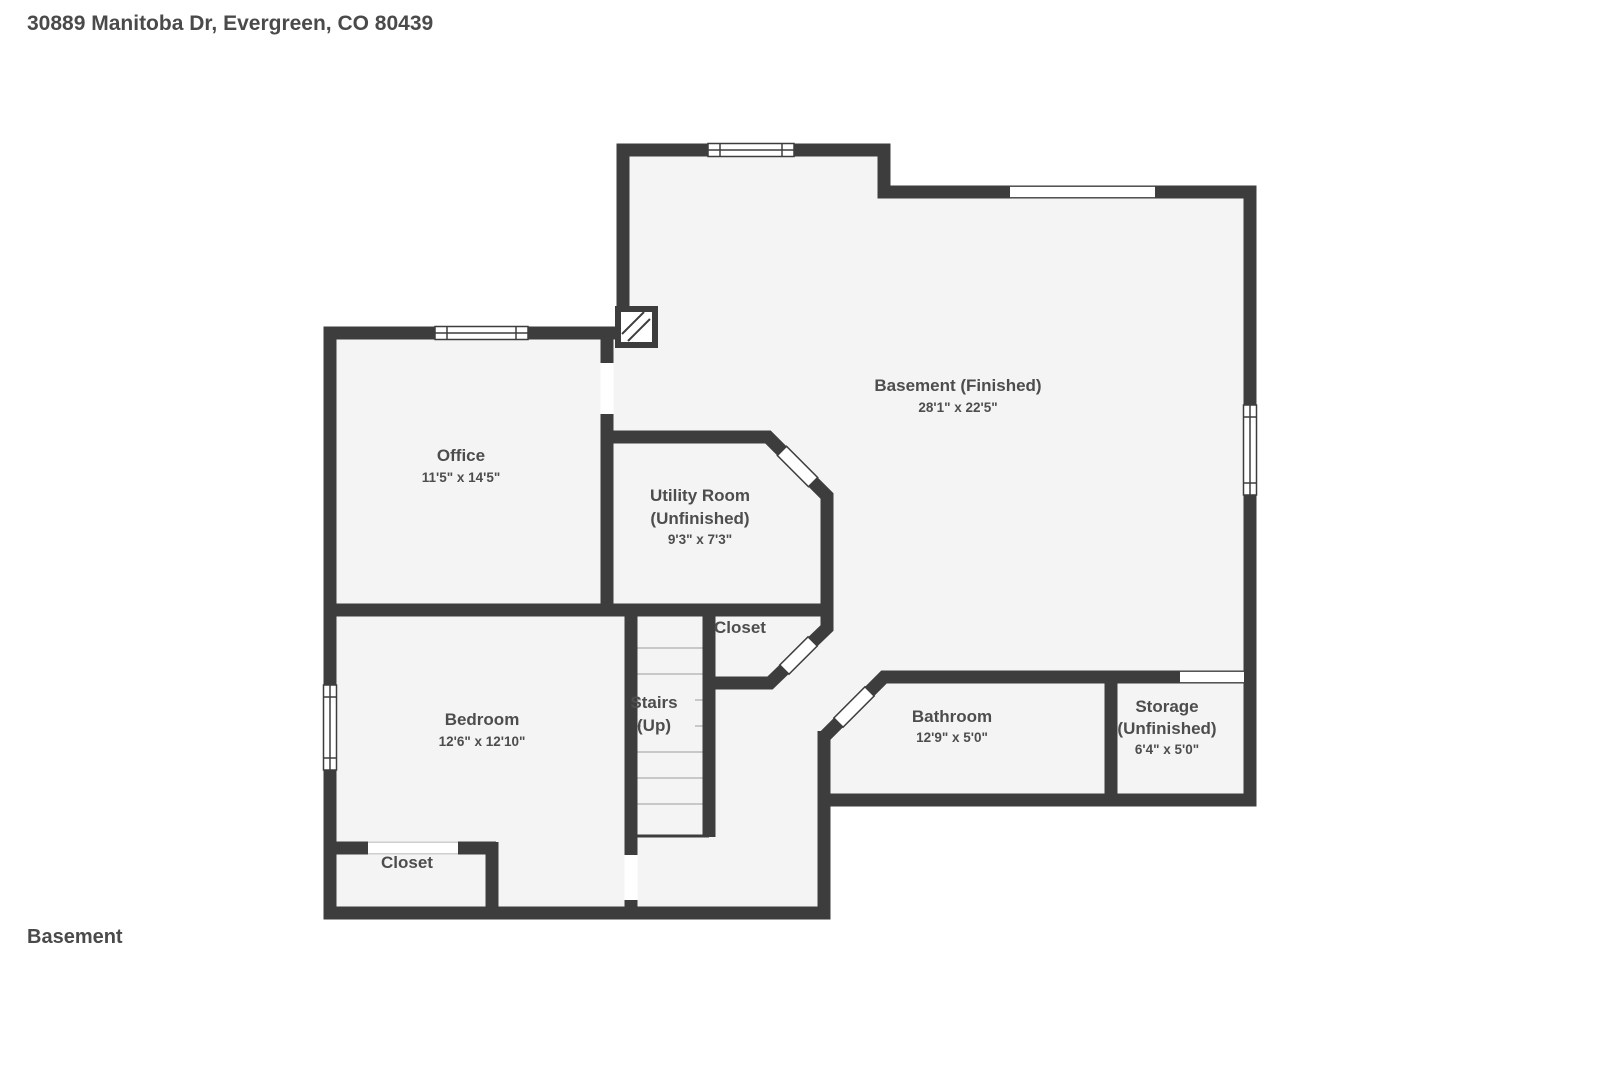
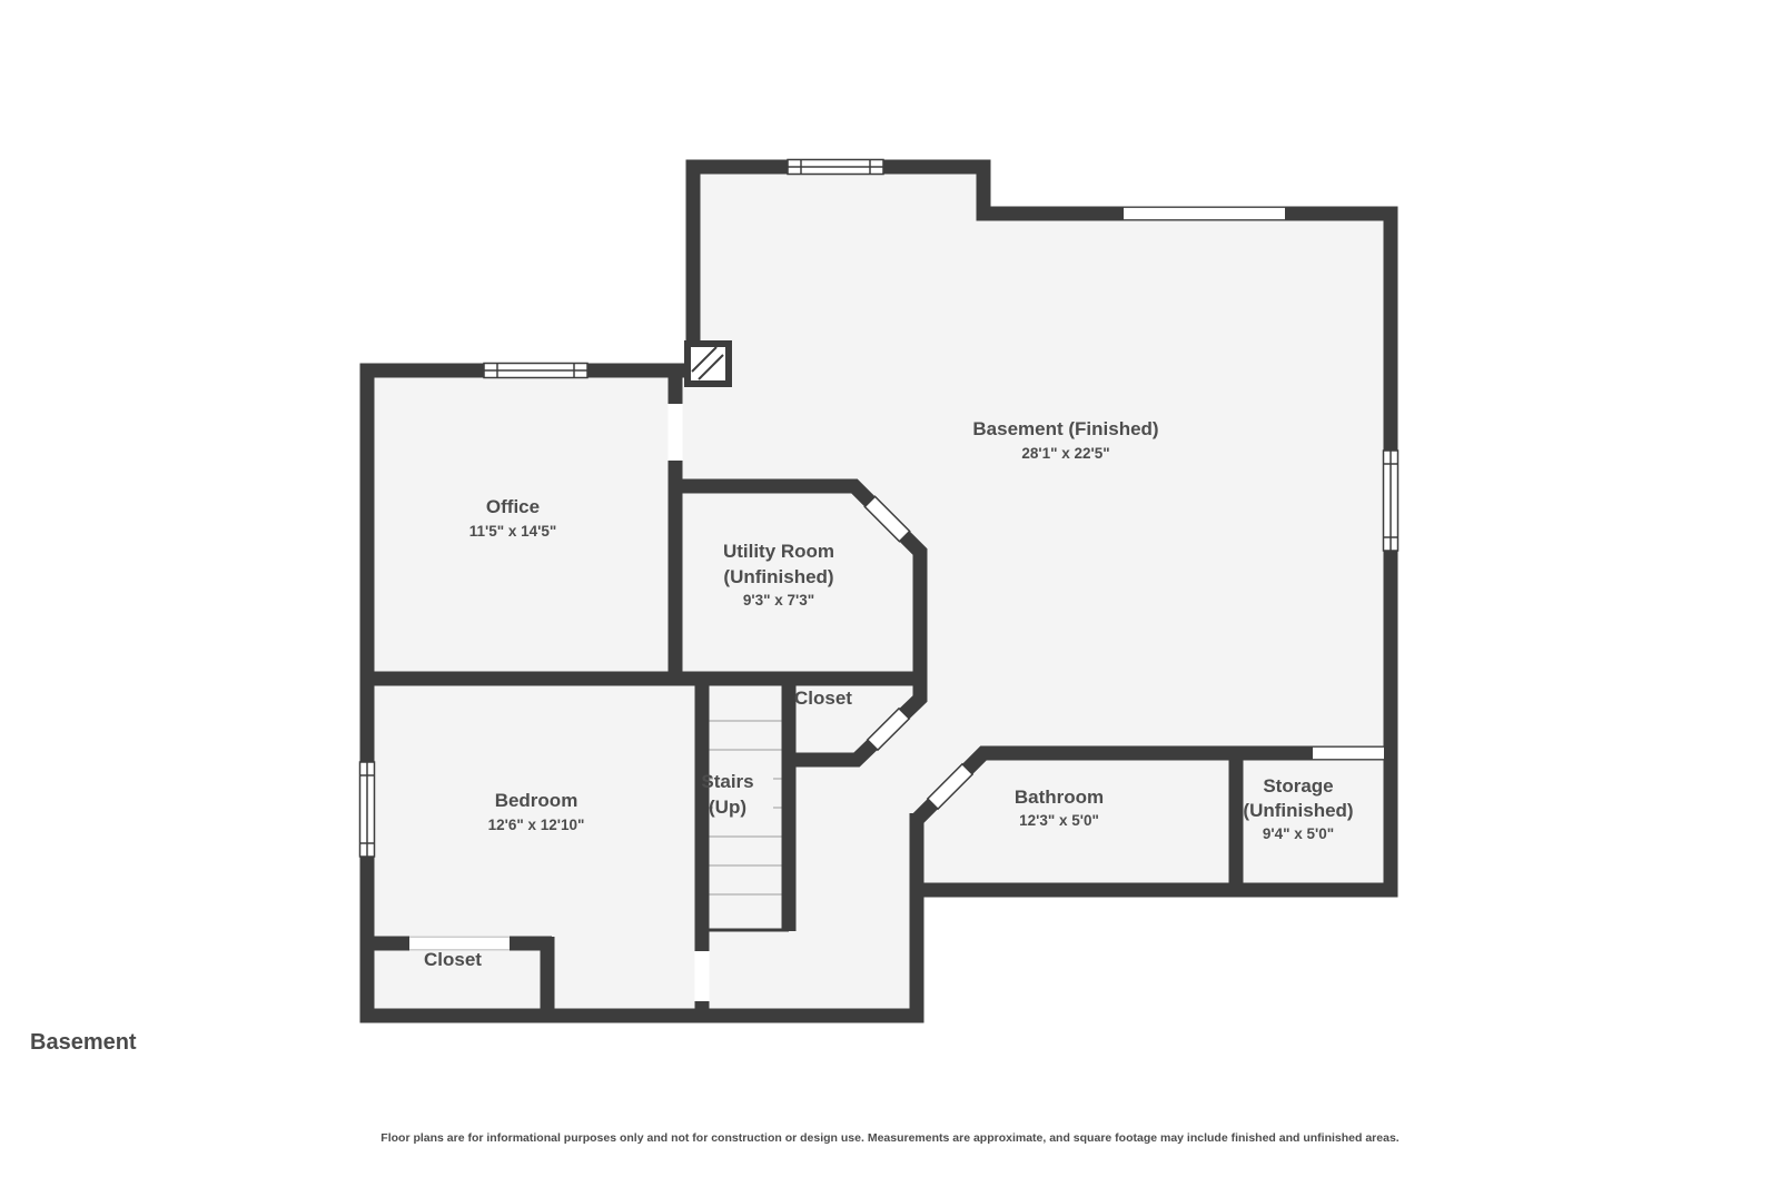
- 30889 Manitoba Dr, Evergreen, CO 80439
  Basement (Finished)
  28'1" x 22'5"
  Office
  11'5" x 14'5"
  Utility Room
  (Unfinished)
  9'3" x 7'3"
  Closet
  Stairs
  (Up)
  Bedroom
  12'6" x 12'10"
  Bathroom
- 12'9" x 5'0"
+ 12'3" x 5'0"
  Storage
  (Unfinished)
- 6'4" x 5'0"
+ 9'4" x 5'0"
  Closet
  Basement
+ Floor plans are for informational purposes only and not for construction or design use. Measurements are approximate, and square footage may include finished and unfinished areas.
